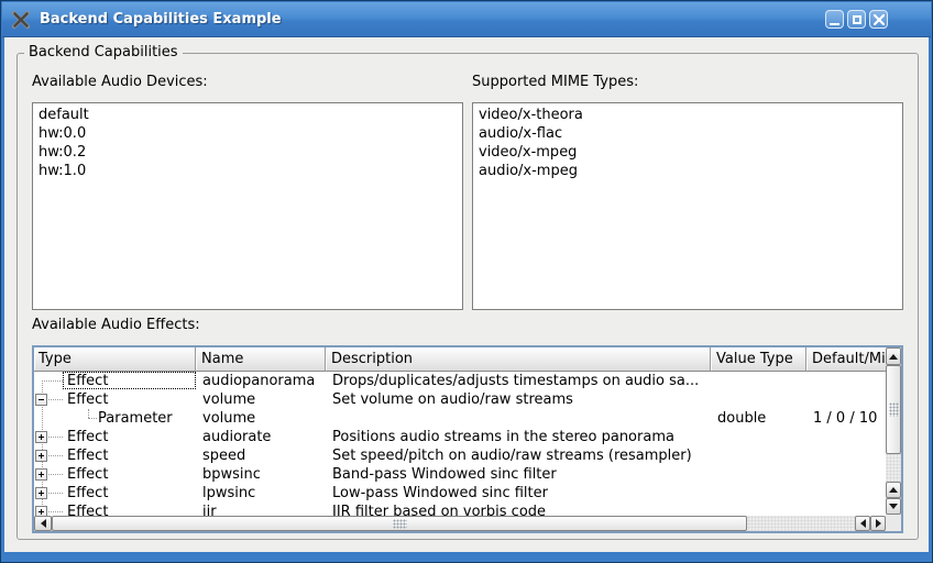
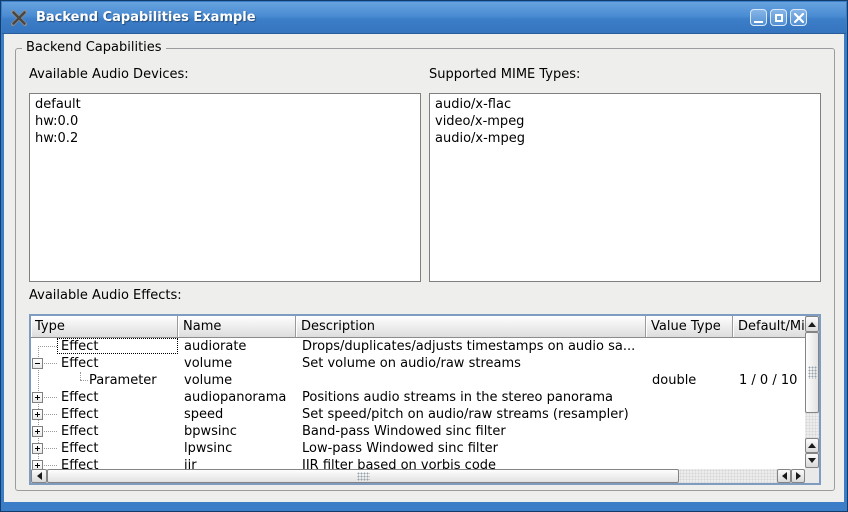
  Backend Capabilities Example
  Backend Capabilities
  Available Audio Devices:
  default
  hw:0.0
  hw:0.2
- hw:1.0
  Supported MIME Types:
- video/x-theora
  audio/x-flac
  video/x-mpeg
  audio/x-mpeg
  Available Audio Effects:
  Type
  Name
  Description
  Value Type
  Default/Mi
  Effect
- audiopanorama
+ audiorate
  Drops/duplicates/adjusts timestamps on audio sa...
  Effect
  volume
  Set volume on audio/raw streams
  Parameter
  volume
  double
  1 / 0 / 10
  Effect
- audiorate
+ audiopanorama
  Positions audio streams in the stereo panorama
  Effect
  speed
  Set speed/pitch on audio/raw streams (resampler)
  Effect
  bpwsinc
  Band-pass Windowed sinc filter
  Effect
  lpwsinc
  Low-pass Windowed sinc filter
  Effect
  iir
  IIR filter based on vorbis code
